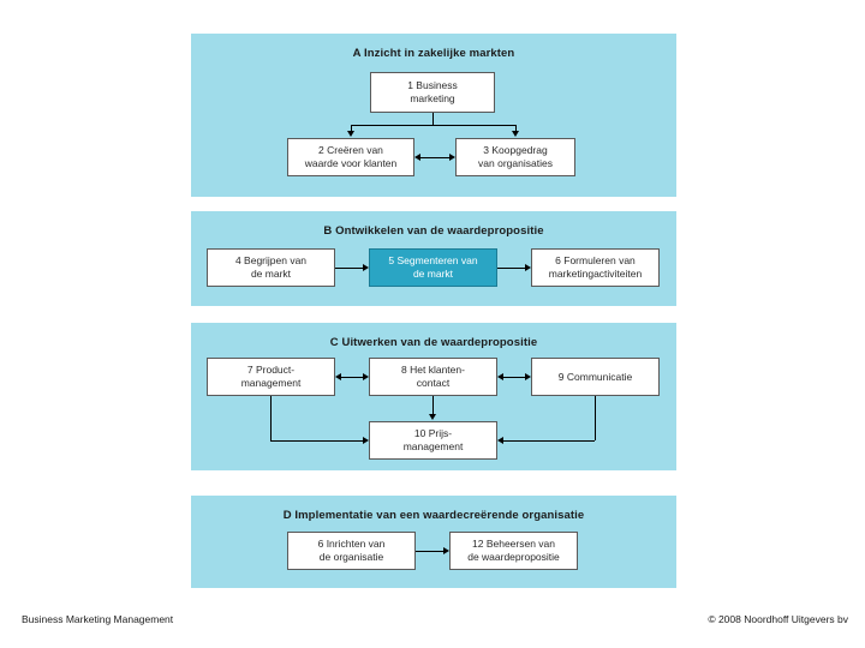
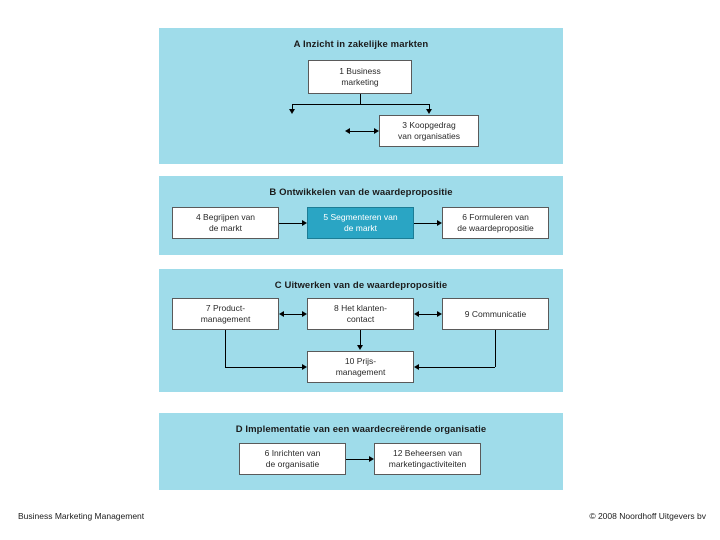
  A Inzicht in zakelijke markten
  1 Business
  marketing
- 2 Creëren van
- waarde voor klanten
  3 Koopgedrag
  van organisaties
  B Ontwikkelen van de waardepropositie
  4 Begrijpen van
  de markt
  5 Segmenteren van
  de markt
  6 Formuleren van
- marketingactiviteiten
+ de waardepropositie
  C Uitwerken van de waardepropositie
  7 Product-
  management
  8 Het klanten-
  contact
  9 Communicatie
  10 Prijs-
  management
  D Implementatie van een waardecreërende organisatie
  6 Inrichten van
  de organisatie
  12 Beheersen van
- de waardepropositie
+ marketingactiviteiten
  Business Marketing Management
  © 2008 Noordhoff Uitgevers bv
